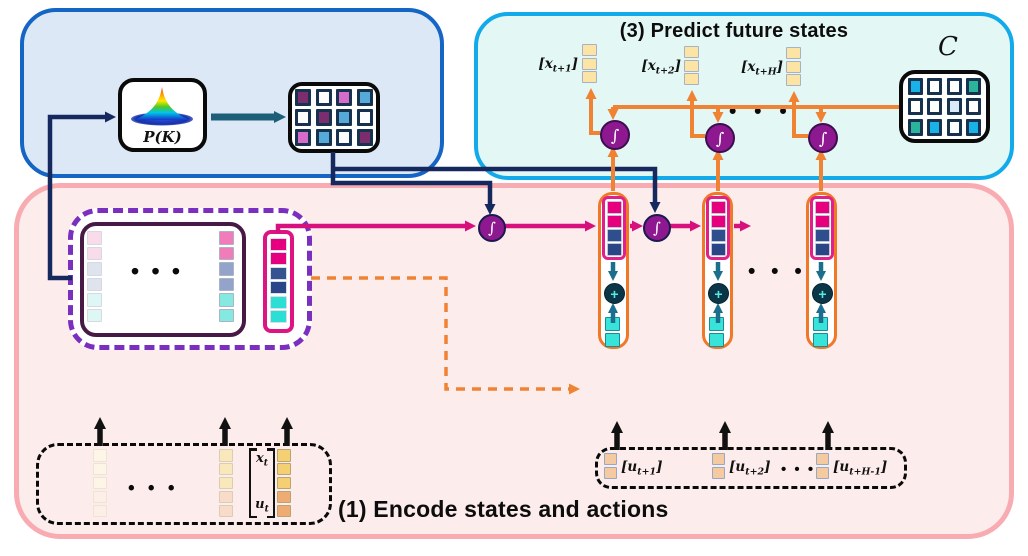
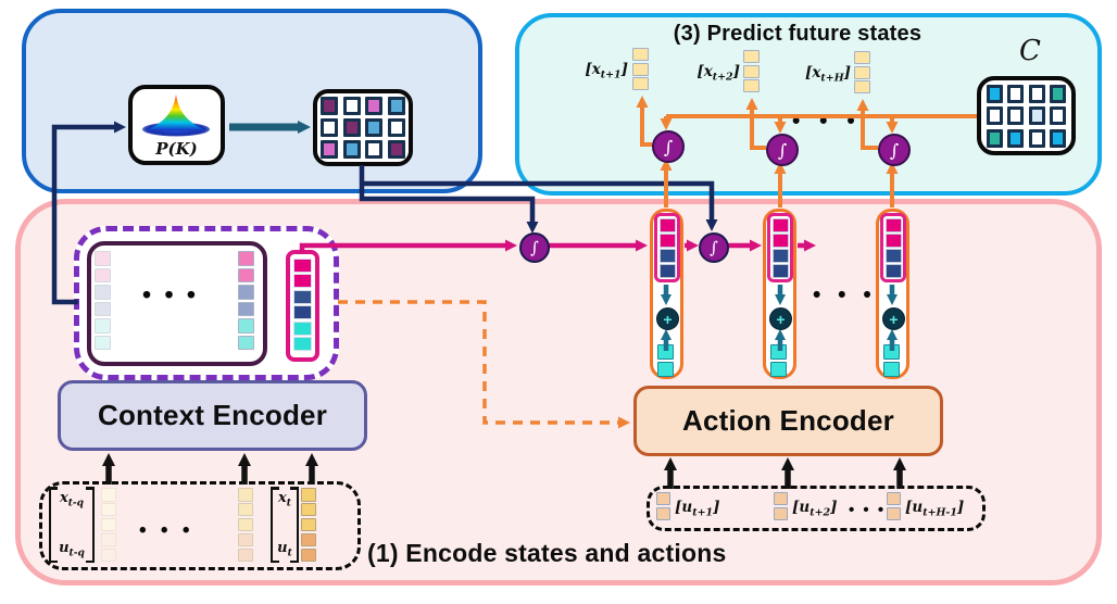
  (3) Predict future states
  (1) Encode states and actions
  P(K)
  [xt+1]
  [xt+2]
  [xt+H]
  • • •
  C
  • • •
+ Context Encoder
+ Action Encoder
+ xt-q
+ ut-q
  • • •
  xt
  ut
  [ut+1]
  [ut+2]
  • • •
  [ut+H-1]
  • • •
  ∫
  ∫
  ∫
  ∫
  ∫
  +
  +
  +
